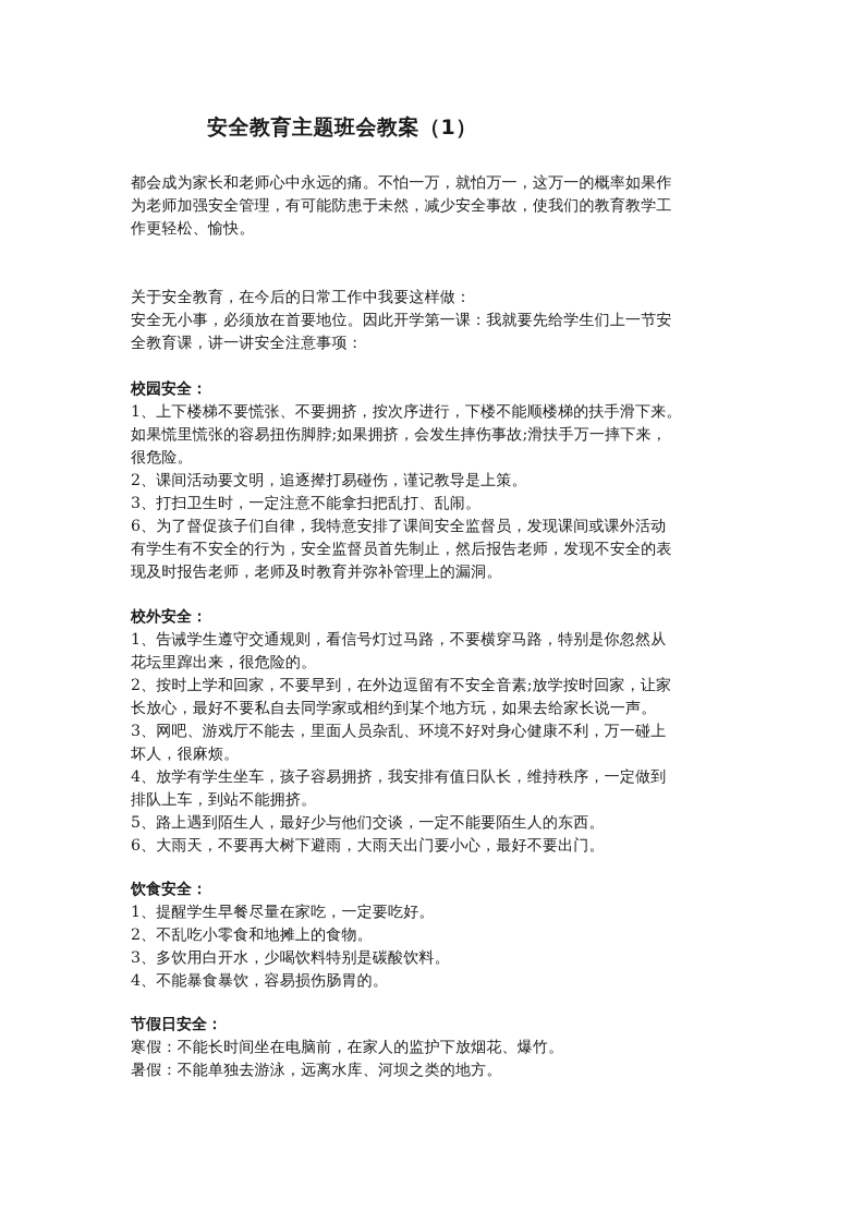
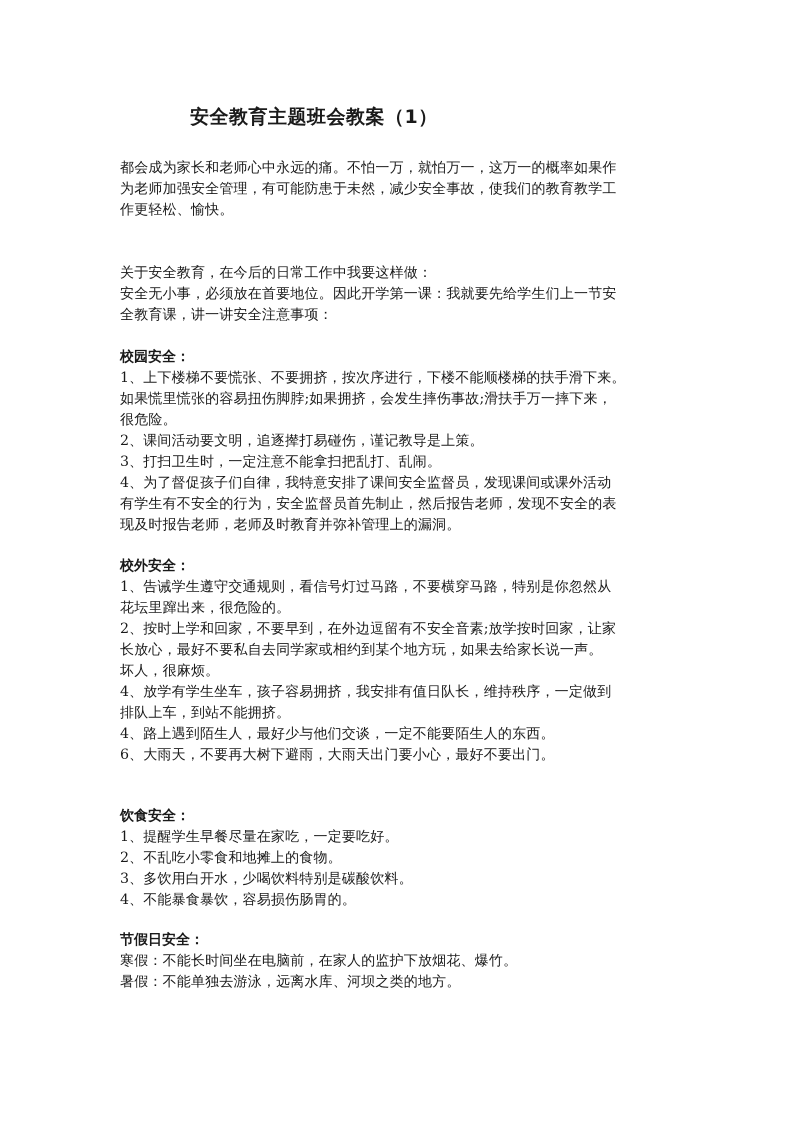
  安全教育主题班会教案（1）
  都会成为家长和老师心中永远的痛。不怕一万，就怕万一，这万一的概率如果作
  为老师加强安全管理，有可能防患于未然，减少安全事故，使我们的教育教学工
  作更轻松、愉快。
  关于安全教育，在今后的日常工作中我要这样做：
  安全无小事，必须放在首要地位。因此开学第一课：我就要先给学生们上一节安
  全教育课，讲一讲安全注意事项：
  校园安全：
  1、上下楼梯不要慌张、不要拥挤，按次序进行，下楼不能顺楼梯的扶手滑下来。
  如果慌里慌张的容易扭伤脚脖;如果拥挤，会发生摔伤事故;滑扶手万一摔下来，
  很危险。
  2、课间活动要文明，追逐撵打易碰伤，谨记教导是上策。
  3、打扫卫生时，一定注意不能拿扫把乱打、乱闹。
- 6、为了督促孩子们自律，我特意安排了课间安全监督员，发现课间或课外活动
+ 4、为了督促孩子们自律，我特意安排了课间安全监督员，发现课间或课外活动
  有学生有不安全的行为，安全监督员首先制止，然后报告老师，发现不安全的表
  现及时报告老师，老师及时教育并弥补管理上的漏洞。
  校外安全：
  1、告诫学生遵守交通规则，看信号灯过马路，不要横穿马路，特别是你忽然从
  花坛里蹿出来，很危险的。
  2、按时上学和回家，不要早到，在外边逗留有不安全音素;放学按时回家，让家
  长放心，最好不要私自去同学家或相约到某个地方玩，如果去给家长说一声。
- 3、网吧、游戏厅不能去，里面人员杂乱、环境不好对身心健康不利，万一碰上
  坏人，很麻烦。
  4、放学有学生坐车，孩子容易拥挤，我安排有值日队长，维持秩序，一定做到
  排队上车，到站不能拥挤。
- 5、路上遇到陌生人，最好少与他们交谈，一定不能要陌生人的东西。
+ 4、路上遇到陌生人，最好少与他们交谈，一定不能要陌生人的东西。
  6、大雨天，不要再大树下避雨，大雨天出门要小心，最好不要出门。
  饮食安全：
  1、提醒学生早餐尽量在家吃，一定要吃好。
  2、不乱吃小零食和地摊上的食物。
  3、多饮用白开水，少喝饮料特别是碳酸饮料。
  4、不能暴食暴饮，容易损伤肠胃的。
  节假日安全：
  寒假：不能长时间坐在电脑前，在家人的监护下放烟花、爆竹。
  暑假：不能单独去游泳，远离水库、河坝之类的地方。
